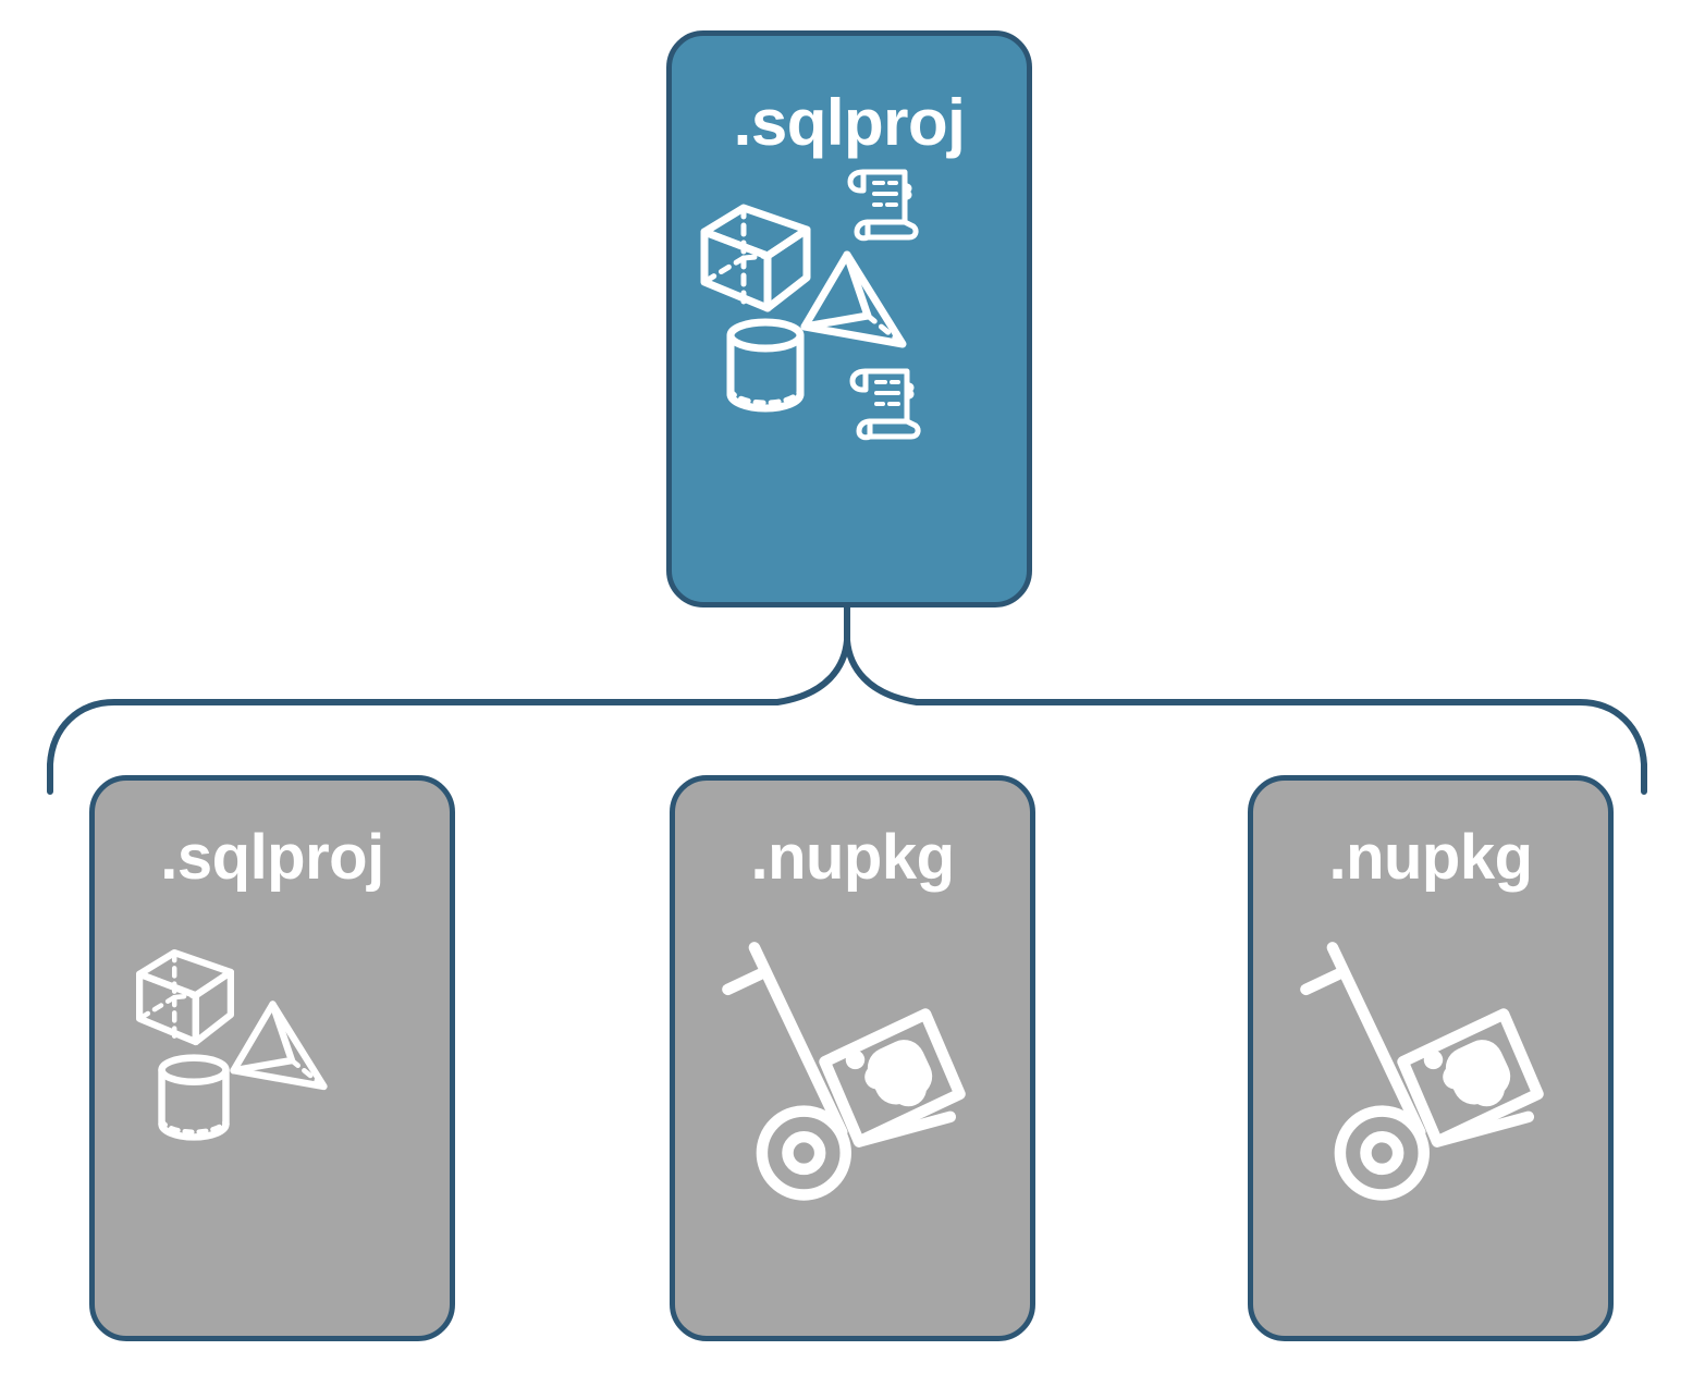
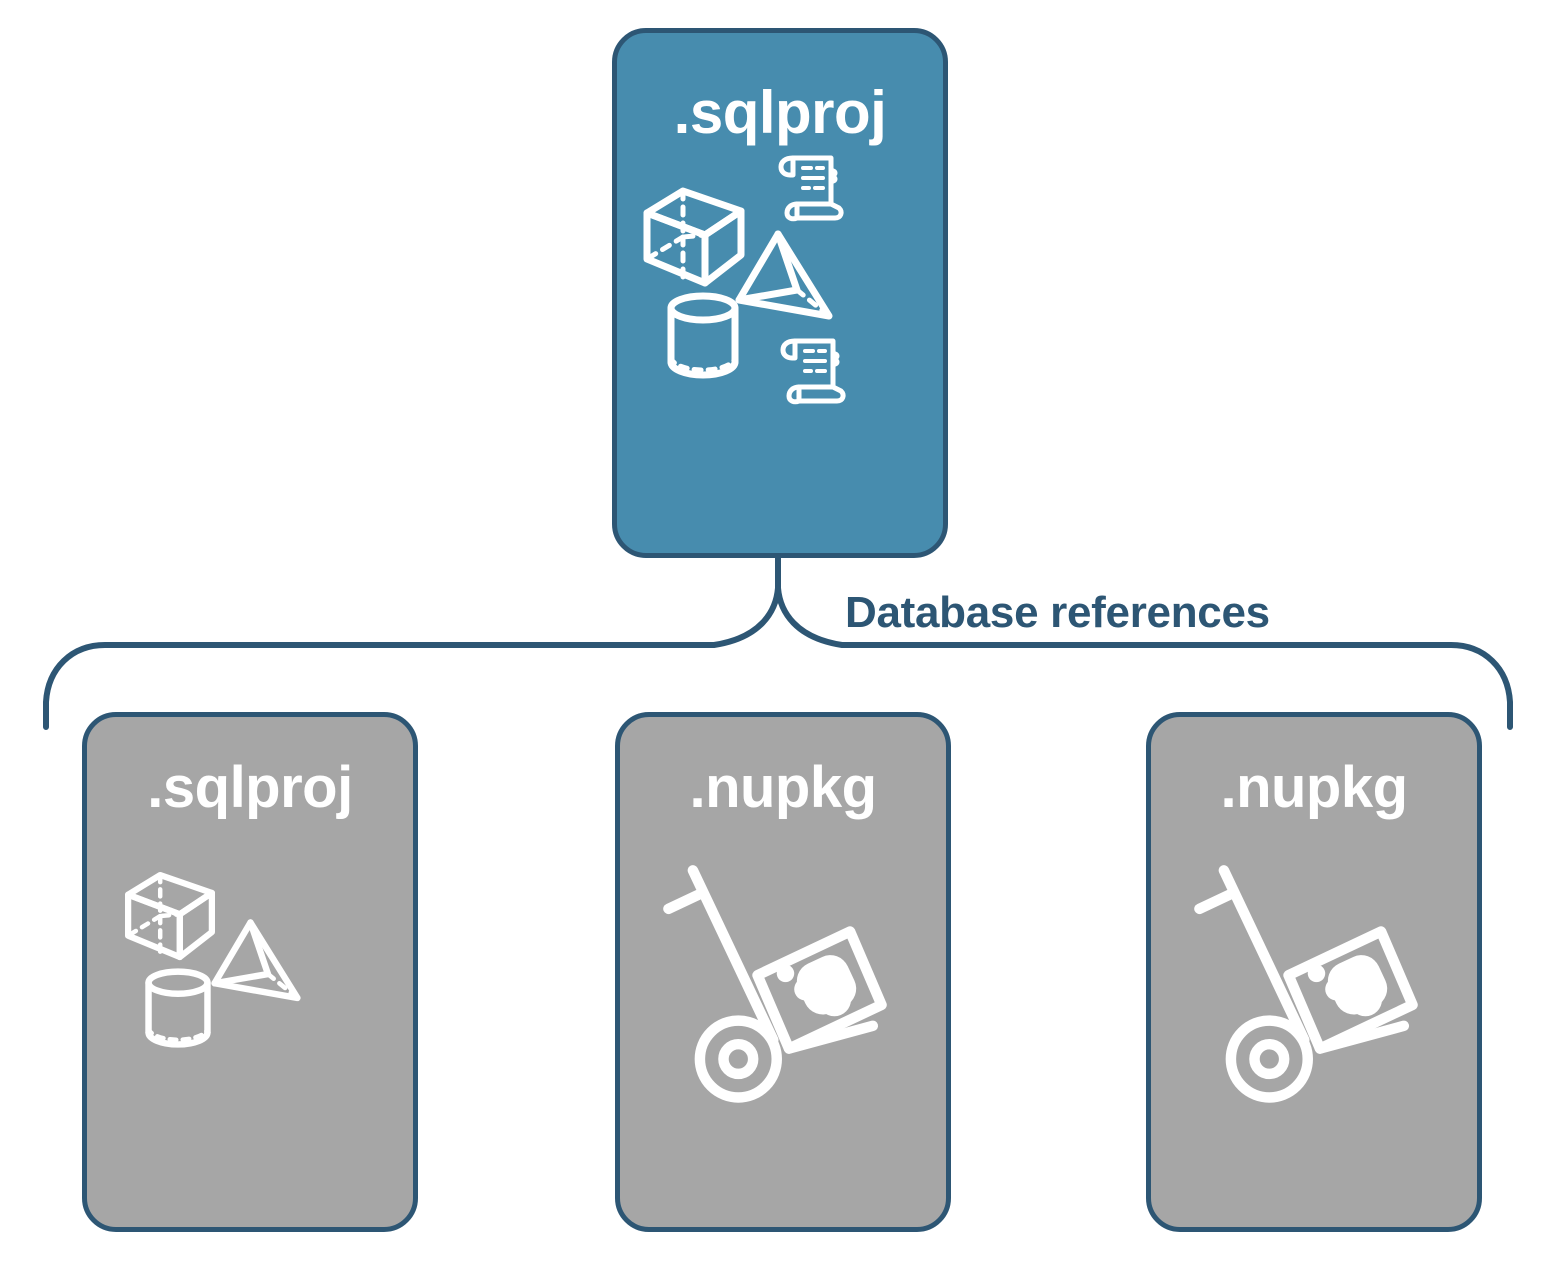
  .sqlproj
+ Database references
  .sqlproj
  .nupkg
  .nupkg
